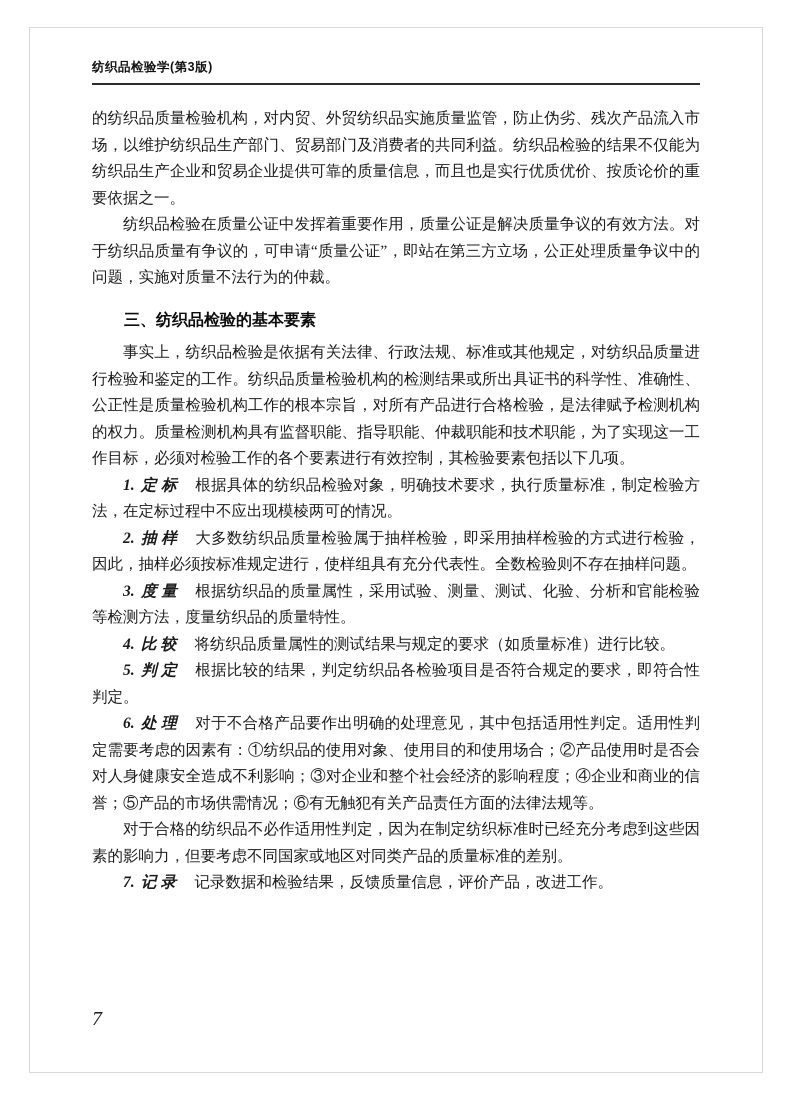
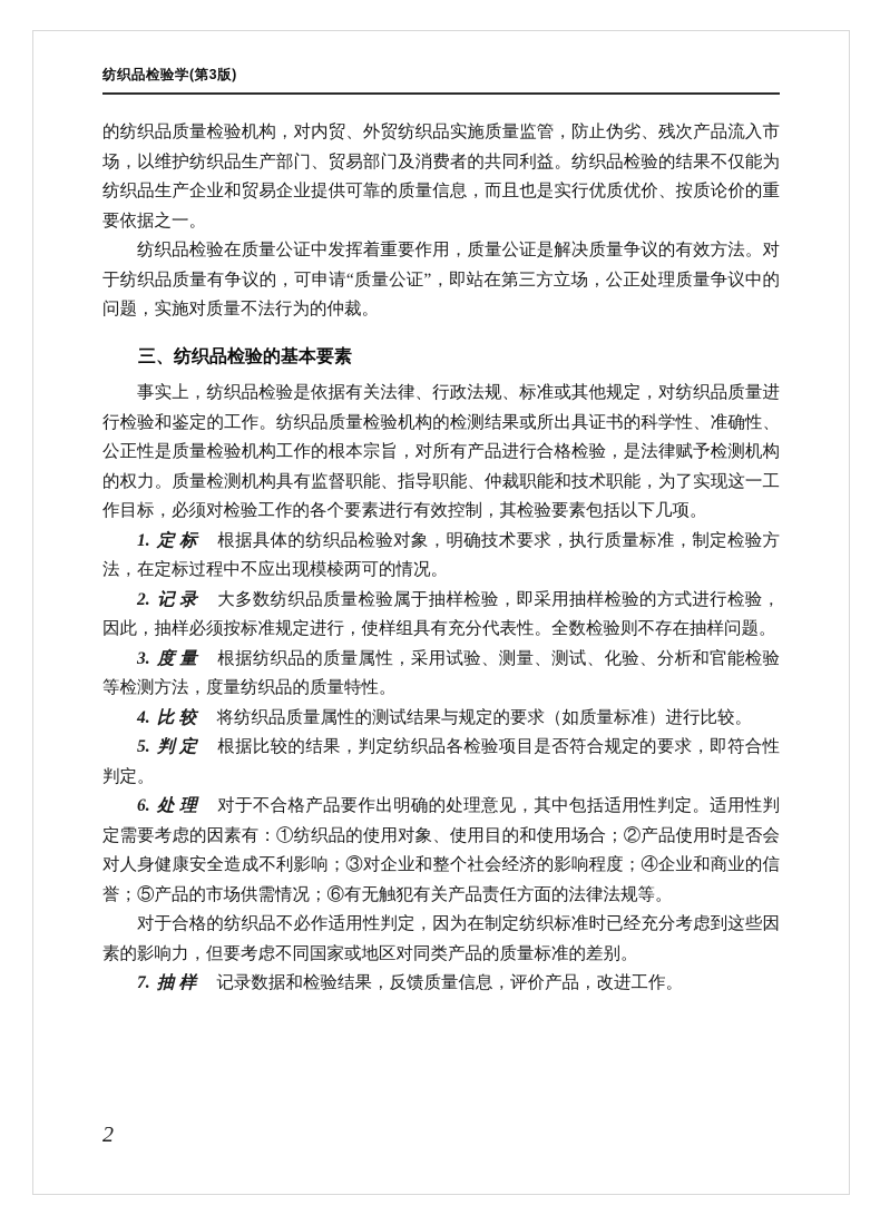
  纺织品检验学(第3版)
  的纺织品质量检验机构，对内贸、外贸纺织品实施质量监管，防止伪劣、残次产品流入市场，以维护纺织品生产部门、贸易部门及消费者的共同利益。纺织品检验的结果不仅能为纺织品生产企业和贸易企业提供可靠的质量信息，而且也是实行优质优价、按质论价的重要依据之一。
  纺织品检验在质量公证中发挥着重要作用，质量公证是解决质量争议的有效方法。对于纺织品质量有争议的，可申请“质量公证”，即站在第三方立场，公正处理质量争议中的问题，实施对质量不法行为的仲裁。
  三、纺织品检验的基本要素
  事实上，纺织品检验是依据有关法律、行政法规、标准或其他规定，对纺织品质量进行检验和鉴定的工作。纺织品质量检验机构的检测结果或所出具证书的科学性、准确性、公正性是质量检验机构工作的根本宗旨，对所有产品进行合格检验，是法律赋予检测机构的权力。质量检测机构具有监督职能、指导职能、仲裁职能和技术职能，为了实现这一工作目标，必须对检验工作的各个要素进行有效控制，其检验要素包括以下几项。
  1. 定标 根据具体的纺织品检验对象，明确技术要求，执行质量标准，制定检验方法，在定标过程中不应出现模棱两可的情况。
- 2. 抽样 大多数纺织品质量检验属于抽样检验，即采用抽样检验的方式进行检验，因此，抽样必须按标准规定进行，使样组具有充分代表性。全数检验则不存在抽样问题。
+ 2. 记录 大多数纺织品质量检验属于抽样检验，即采用抽样检验的方式进行检验，因此，抽样必须按标准规定进行，使样组具有充分代表性。全数检验则不存在抽样问题。
  3. 度量 根据纺织品的质量属性，采用试验、测量、测试、化验、分析和官能检验等检测方法，度量纺织品的质量特性。
  4. 比较 将纺织品质量属性的测试结果与规定的要求（如质量标准）进行比较。
  5. 判定 根据比较的结果，判定纺织品各检验项目是否符合规定的要求，即符合性判定。
  6. 处理 对于不合格产品要作出明确的处理意见，其中包括适用性判定。适用性判定需要考虑的因素有：①纺织品的使用对象、使用目的和使用场合；②产品使用时是否会对人身健康安全造成不利影响；③对企业和整个社会经济的影响程度；④企业和商业的信誉；⑤产品的市场供需情况；⑥有无触犯有关产品责任方面的法律法规等。
  对于合格的纺织品不必作适用性判定，因为在制定纺织标准时已经充分考虑到这些因素的影响力，但要考虑不同国家或地区对同类产品的质量标准的差别。
- 7. 记录 记录数据和检验结果，反馈质量信息，评价产品，改进工作。
+ 7. 抽样 记录数据和检验结果，反馈质量信息，评价产品，改进工作。
- 7
+ 2
